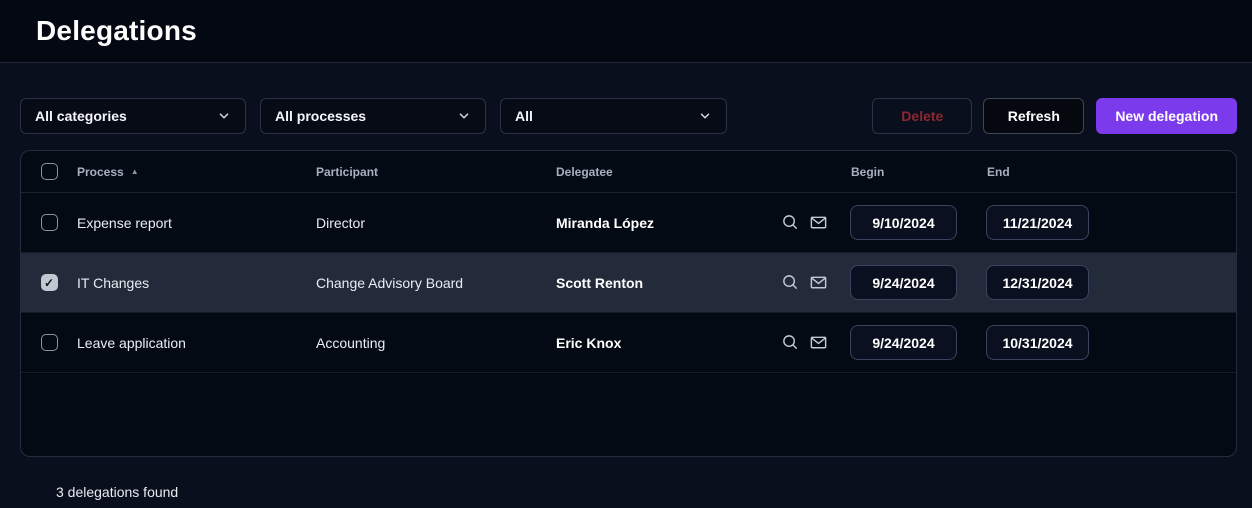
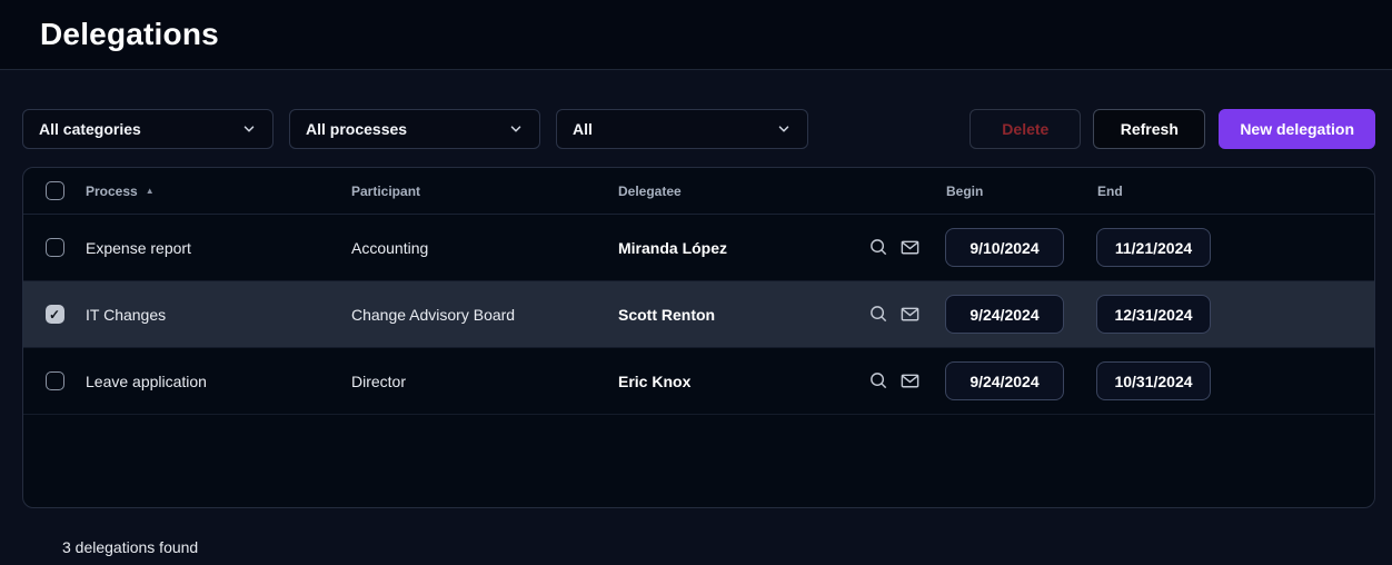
  Delegations
  All categories
  All processes
  All
  Delete
  Refresh
  New delegation
  Process
  ▲
  Participant
  Delegatee
  Begin
  End
  Expense report
- Director
+ Accounting
  Miranda López
  9/10/2024
  11/21/2024
  IT Changes
  Change Advisory Board
  Scott Renton
  9/24/2024
  12/31/2024
  Leave application
- Accounting
+ Director
  Eric Knox
  9/24/2024
  10/31/2024
  3 delegations found
